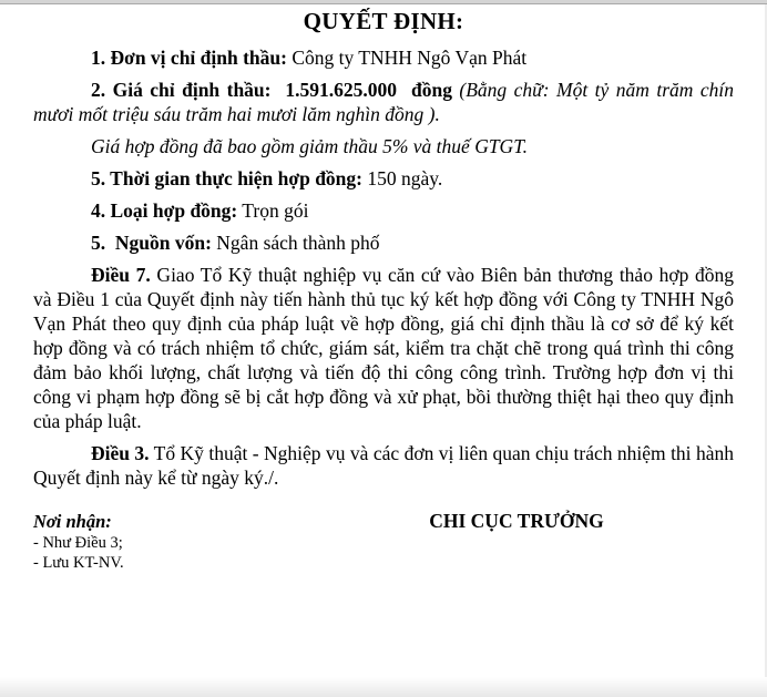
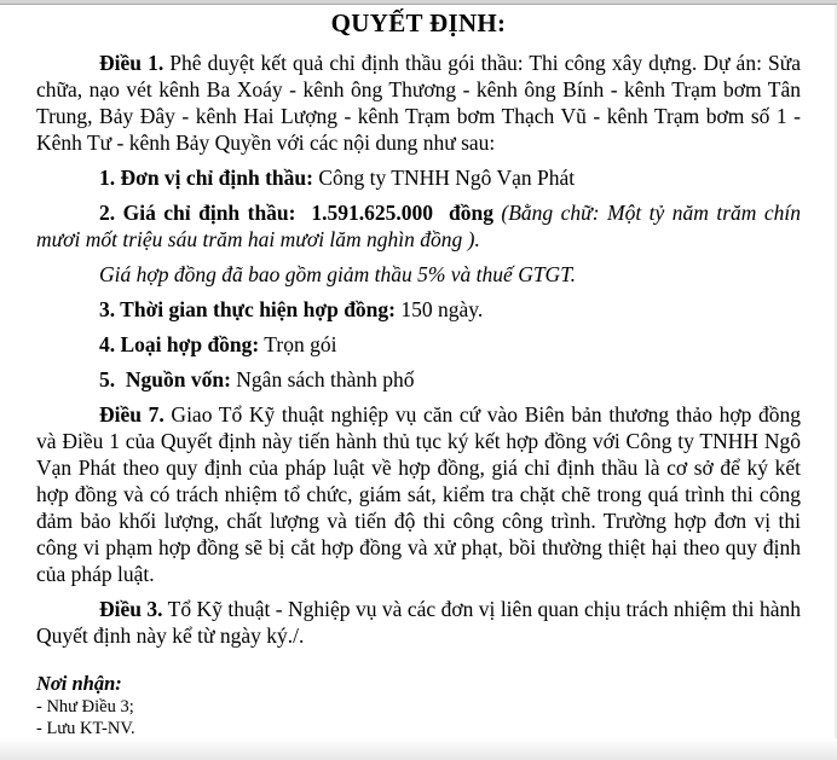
  QUYẾT ĐỊNH:
+ Điều 1. Phê duyệt kết quả chỉ định thầu gói thầu: Thi công xây dựng. Dự án: Sửa chữa, nạo vét kênh Ba Xoáy - kênh ông Thương - kênh ông Bính - kênh Trạm bơm Tân Trung, Bảy Đây - kênh Hai Lượng - kênh Trạm bơm Thạch Vũ - kênh Trạm bơm số 1 - Kênh Tư - kênh Bảy Quyền với các nội dung như sau:
  1. Đơn vị chỉ định thầu: Công ty TNHH Ngô Vạn Phát
  2. Giá chỉ định thầu: 1.591.625.000 đồng (Bằng chữ: Một tỷ năm trăm chín mươi mốt triệu sáu trăm hai mươi lăm nghìn đồng ).
  Giá hợp đồng đã bao gồm giảm thầu 5% và thuế GTGT.
- 5. Thời gian thực hiện hợp đồng: 150 ngày.
+ 3. Thời gian thực hiện hợp đồng: 150 ngày.
  4. Loại hợp đồng: Trọn gói
  5. Nguồn vốn: Ngân sách thành phố
  Điều 7. Giao Tổ Kỹ thuật nghiệp vụ căn cứ vào Biên bản thương thảo hợp đồng và Điều 1 của Quyết định này tiến hành thủ tục ký kết hợp đồng với Công ty TNHH Ngô Vạn Phát theo quy định của pháp luật về hợp đồng, giá chỉ định thầu là cơ sở để ký kết hợp đồng và có trách nhiệm tổ chức, giám sát, kiểm tra chặt chẽ trong quá trình thi công đảm bảo khối lượng, chất lượng và tiến độ thi công công trình. Trường hợp đơn vị thi công vi phạm hợp đồng sẽ bị cắt hợp đồng và xử phạt, bồi thường thiệt hại theo quy định của pháp luật.
  Điều 3. Tổ Kỹ thuật - Nghiệp vụ và các đơn vị liên quan chịu trách nhiệm thi hành Quyết định này kể từ ngày ký./.
  Nơi nhận:
  - Như Điều 3;
  - Lưu KT-NV.
- CHI CỤC TRƯỞNG
